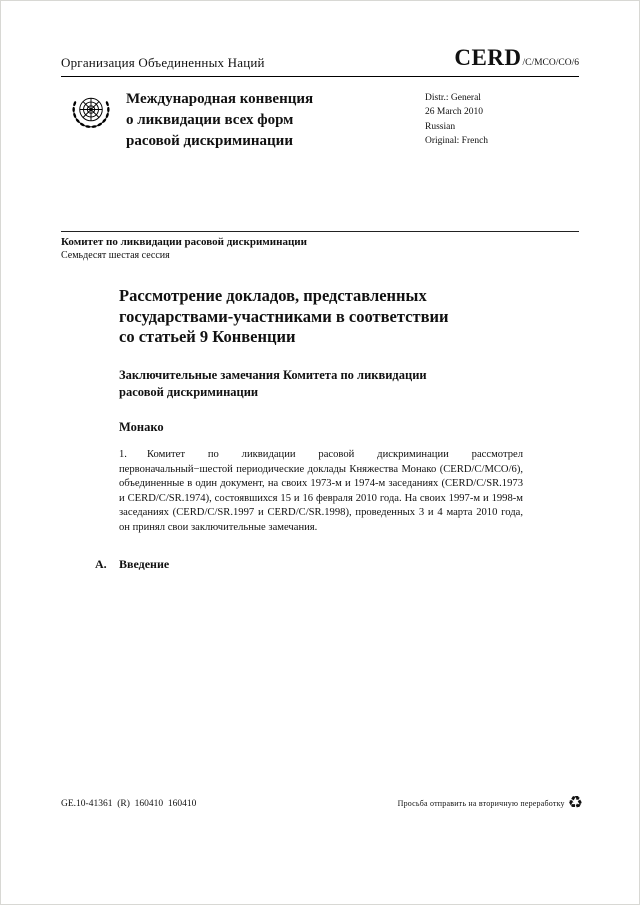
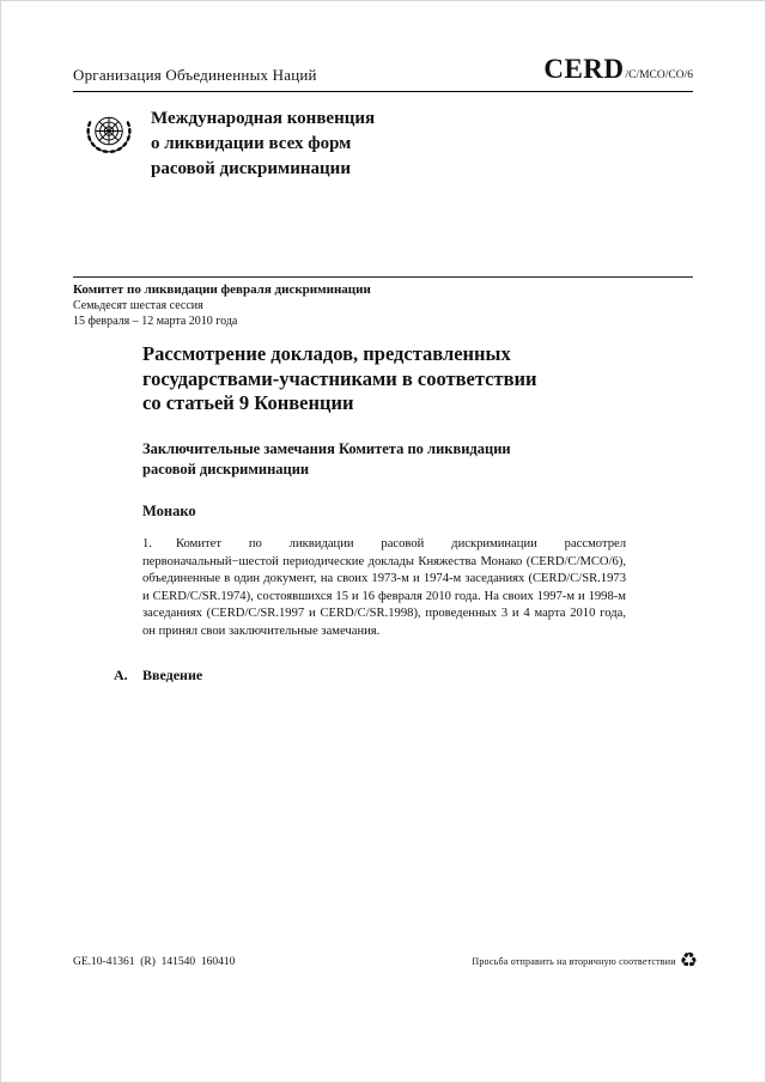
  Организация Объединенных Наций
  CERD
  /C/MCO/CO/6
  Международная конвенция
  о ликвидации всех форм
  расовой дискриминации
- Distr.: General
- 26 March 2010
- Russian
- Original: French
- Комитет по ликвидации расовой дискриминации
+ Комитет по ликвидации февраля дискриминации
  Семьдесят шестая сессия
+ 15 февраля – 12 марта 2010 года
  Рассмотрение докладов, представленных
  государствами-участниками в соответствии
  со статьей 9 Конвенции
  Заключительные замечания Комитета по ликвидации
  расовой дискриминации
  Монако
  1. Комитет по ликвидации расовой дискриминации рассмотрел первоначальный−шестой периодические доклады Княжества Монако (CERD/C/MCO/6), объединенные в один документ, на своих 1973-м и 1974-м заседаниях (CERD/C/SR.1973 и CERD/C/SR.1974), состоявшихся 15 и 16 февраля 2010 года. На своих 1997-м и 1998-м заседаниях (CERD/C/SR.1997 и CERD/C/SR.1998), проведенных 3 и 4 марта 2010 года, он принял свои заключительные замечания.
  A. Введение
- GE.10-41361 (R) 160410 160410
+ GE.10-41361 (R) 141540 160410
- Просьба отправить на вторичную переработку
+ Просьба отправить на вторичную соответствии
  ♻
